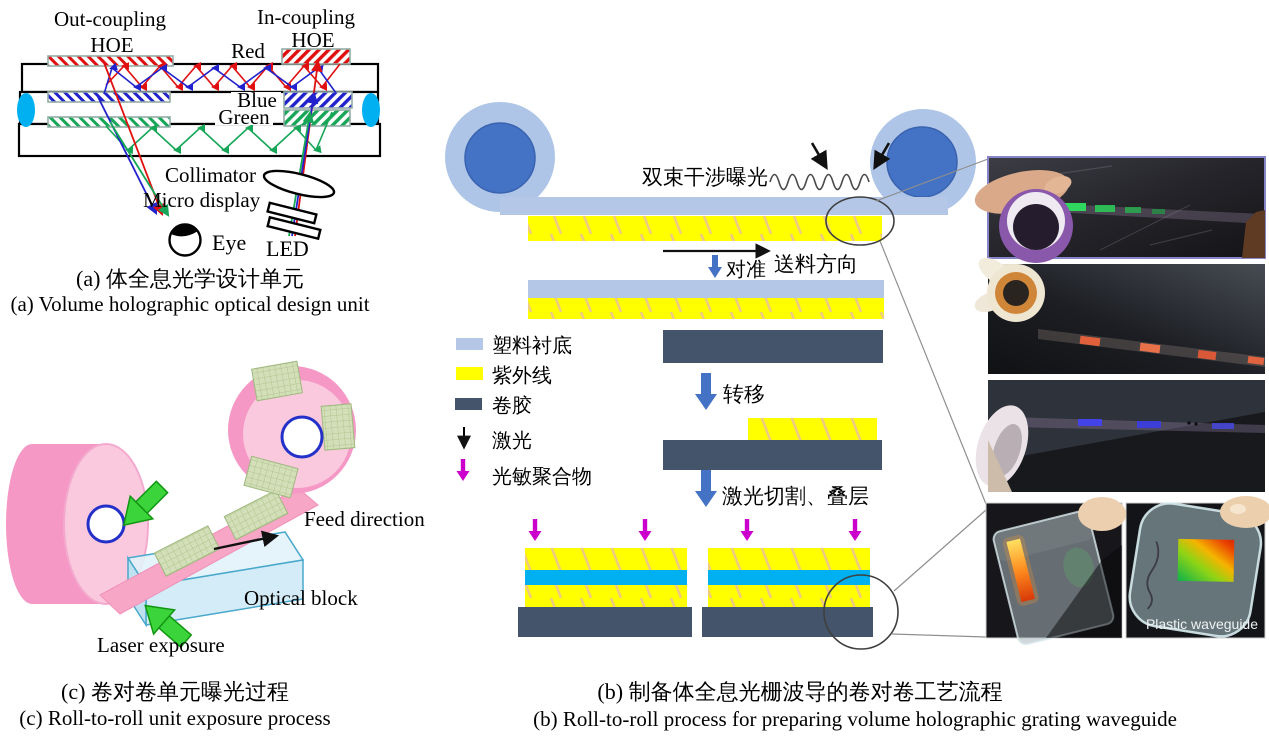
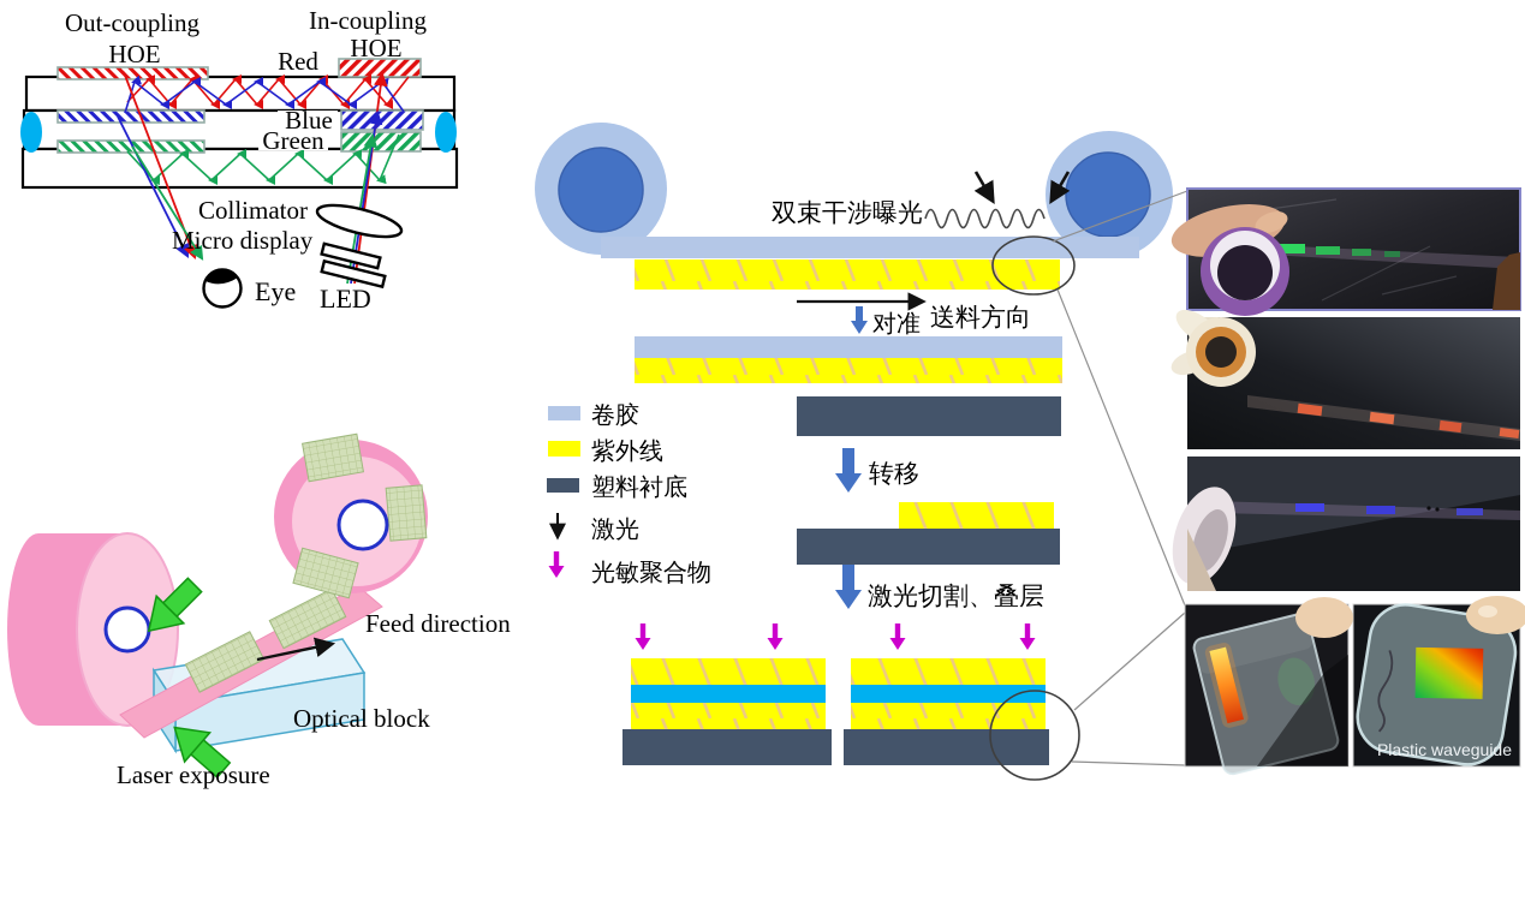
  Out-coupling
  HOE
  In-coupling
  HOE
  Red
  Blue
  Green
  Collimator
  Micro display
  LED
  Eye
- (a) 体全息光学设计单元
- (a) Volume holographic optical design unit
  双束干涉曝光
  送料方向
  对准
  转移
  激光切割、叠层
- 塑料衬底
+ 卷胶
  紫外线
- 卷胶
+ 塑料衬底
  激光
  光敏聚合物
- (b) 制备体全息光栅波导的卷对卷工艺流程
- (b) Roll-to-roll process for preparing volume holographic grating waveguide
  Feed direction
  Optical block
  Laser exposure
- (c) 卷对卷单元曝光过程
- (c) Roll-to-roll unit exposure process
  Plastic waveguide
